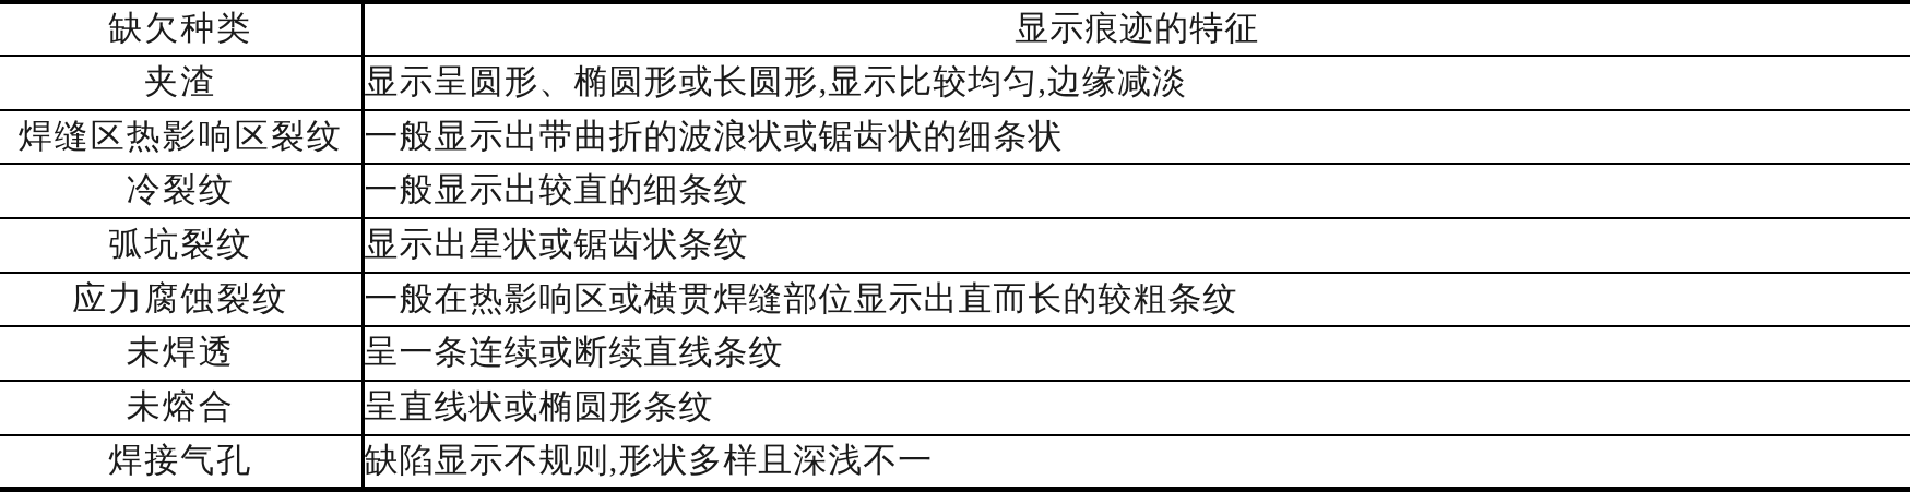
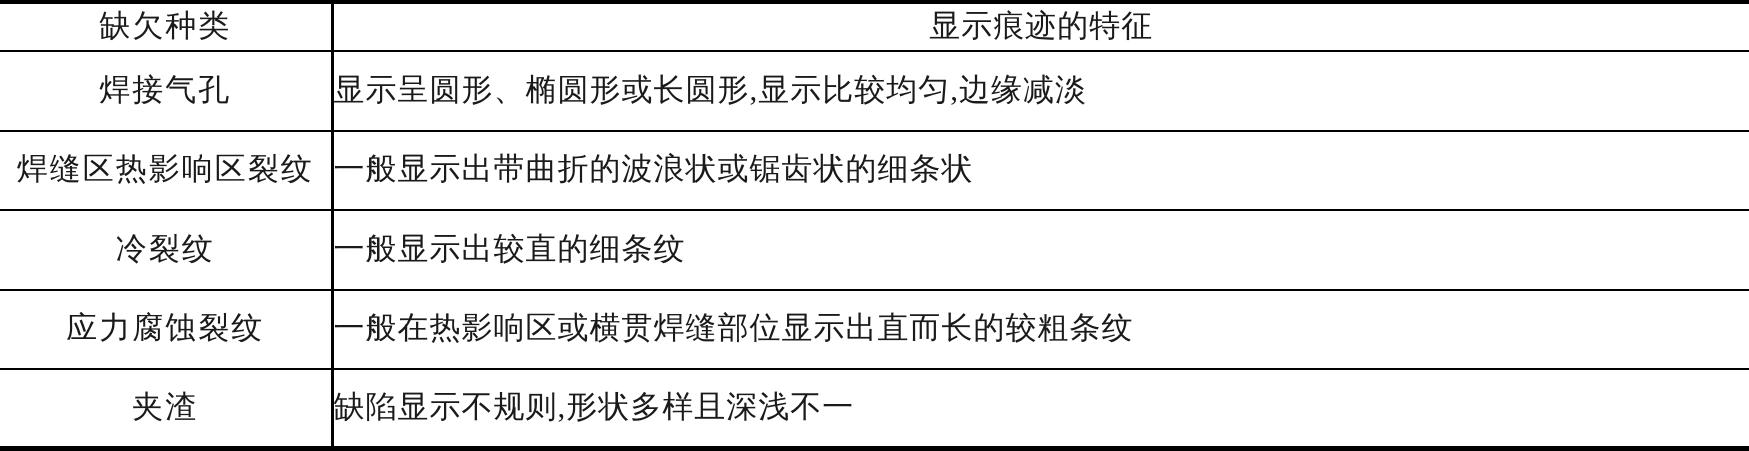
  缺欠种类	显示痕迹的特征
- 夹渣	显示呈圆形、椭圆形或长圆形,显示比较均匀,边缘减淡
+ 焊接气孔	显示呈圆形、椭圆形或长圆形,显示比较均匀,边缘减淡
  焊缝区热影响区裂纹	一般显示出带曲折的波浪状或锯齿状的细条状
  冷裂纹	一般显示出较直的细条纹
- 弧坑裂纹	显示出星状或锯齿状条纹
  应力腐蚀裂纹	一般在热影响区或横贯焊缝部位显示出直而长的较粗条纹
- 未焊透	呈一条连续或断续直线条纹
- 未熔合	呈直线状或椭圆形条纹
- 焊接气孔	缺陷显示不规则,形状多样且深浅不一
+ 夹渣	缺陷显示不规则,形状多样且深浅不一
